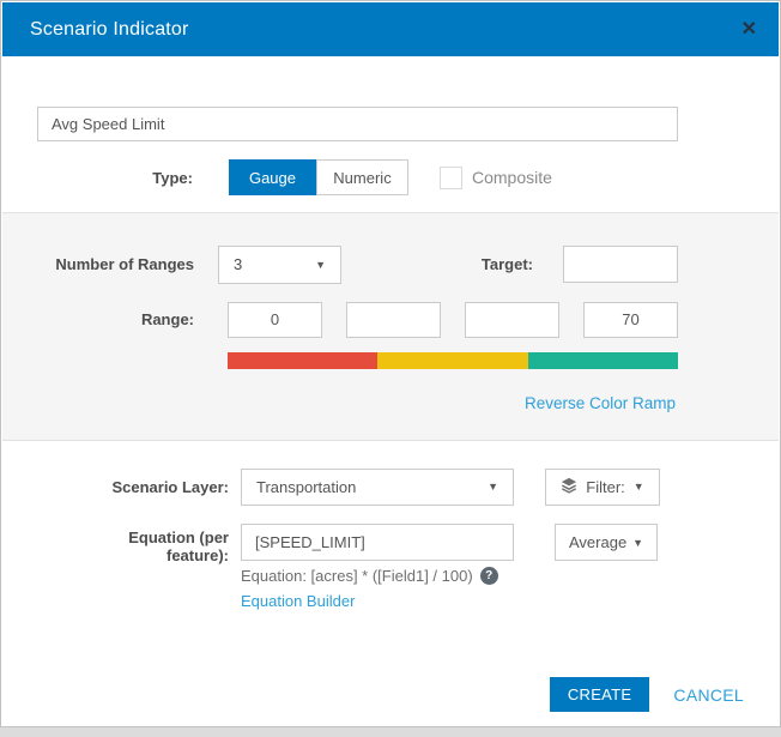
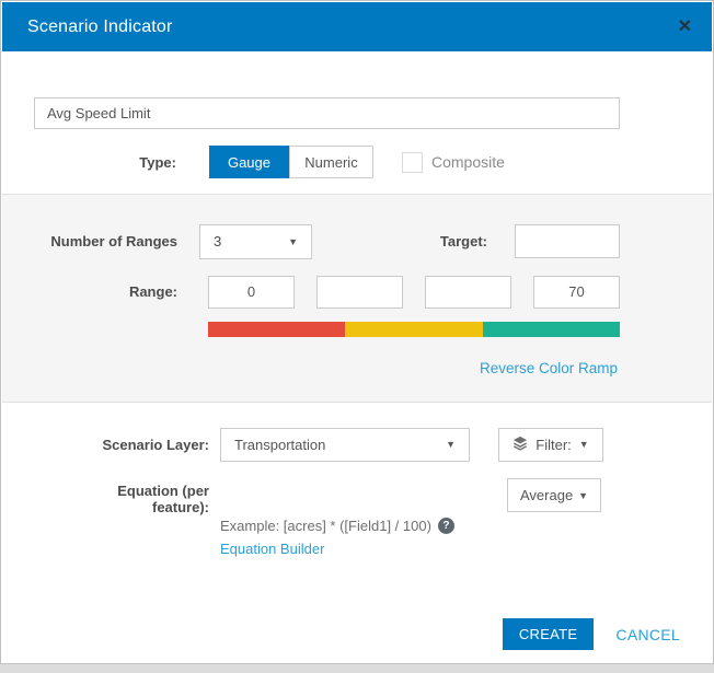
  Scenario Indicator
  ✕
  Avg Speed Limit
  Type:
  Gauge
  Numeric
  Composite
  Number of Ranges
  3
  ▼
  Target:
  Range:
  0
  70
  Reverse Color Ramp
  Scenario Layer:
  Transportation
  ▼
  Filter:
  ▼
  Equation (per
  feature):
- [SPEED_LIMIT]
  Average
  ▼
- Equation: [acres] * ([Field1] / 100)
+ Example: [acres] * ([Field1] / 100)
  ?
  Equation Builder
  CREATE
  CANCEL
